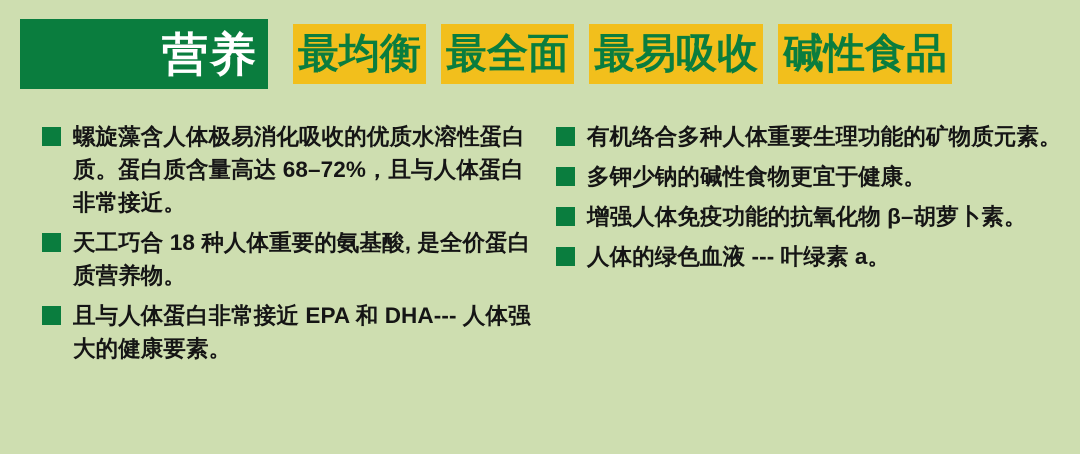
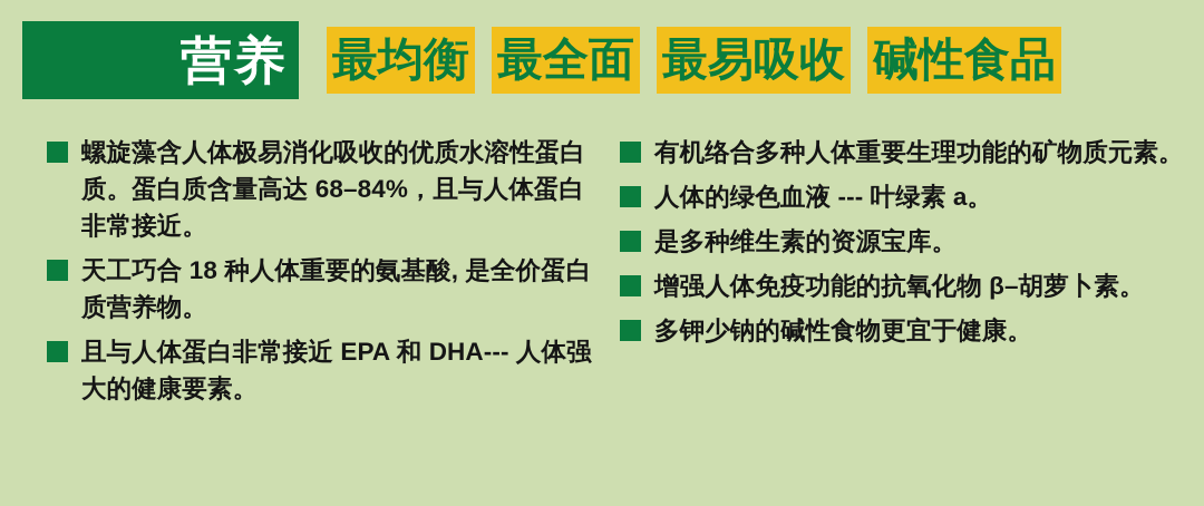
  营养
  最均衡
  最全面
  最易吸收
  碱性食品
- 螺旋藻含人体极易消化吸收的优质水溶性蛋白质。蛋白质含量高达 68–72%，且与人体蛋白非常接近。
+ 螺旋藻含人体极易消化吸收的优质水溶性蛋白质。蛋白质含量高达 68–84%，且与人体蛋白非常接近。
  天工巧合 18 种人体重要的氨基酸, 是全价蛋白质营养物。
  且与人体蛋白非常接近 EPA 和 DHA--- 人体强大的健康要素。
  有机络合多种人体重要生理功能的矿物质元素。
- 多钾少钠的碱性食物更宜于健康。
+ 人体的绿色血液 --- 叶绿素 a。
+ 是多种维生素的资源宝库。
  增强人体免疫功能的抗氧化物 β–胡萝卜素。
- 人体的绿色血液 --- 叶绿素 a。
+ 多钾少钠的碱性食物更宜于健康。
